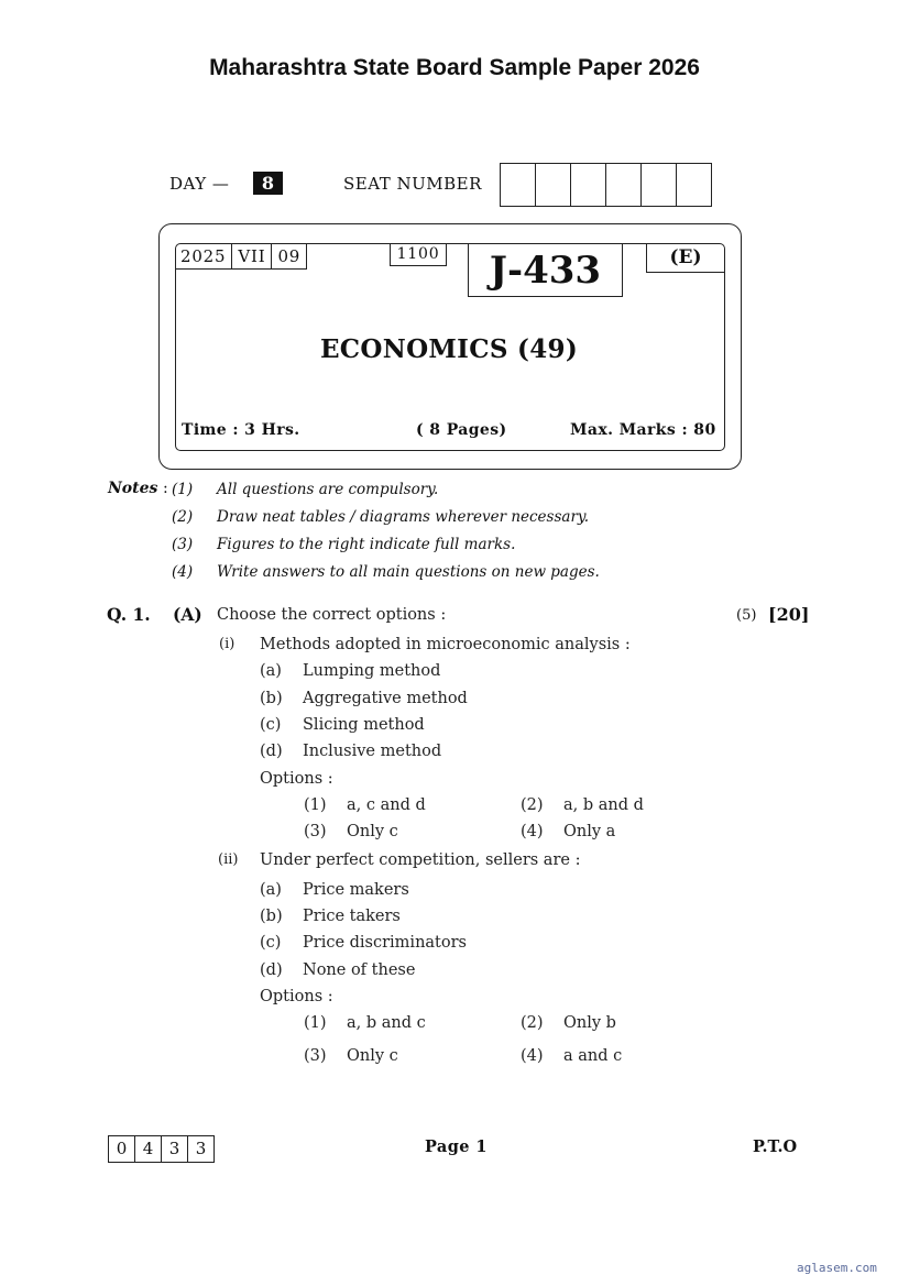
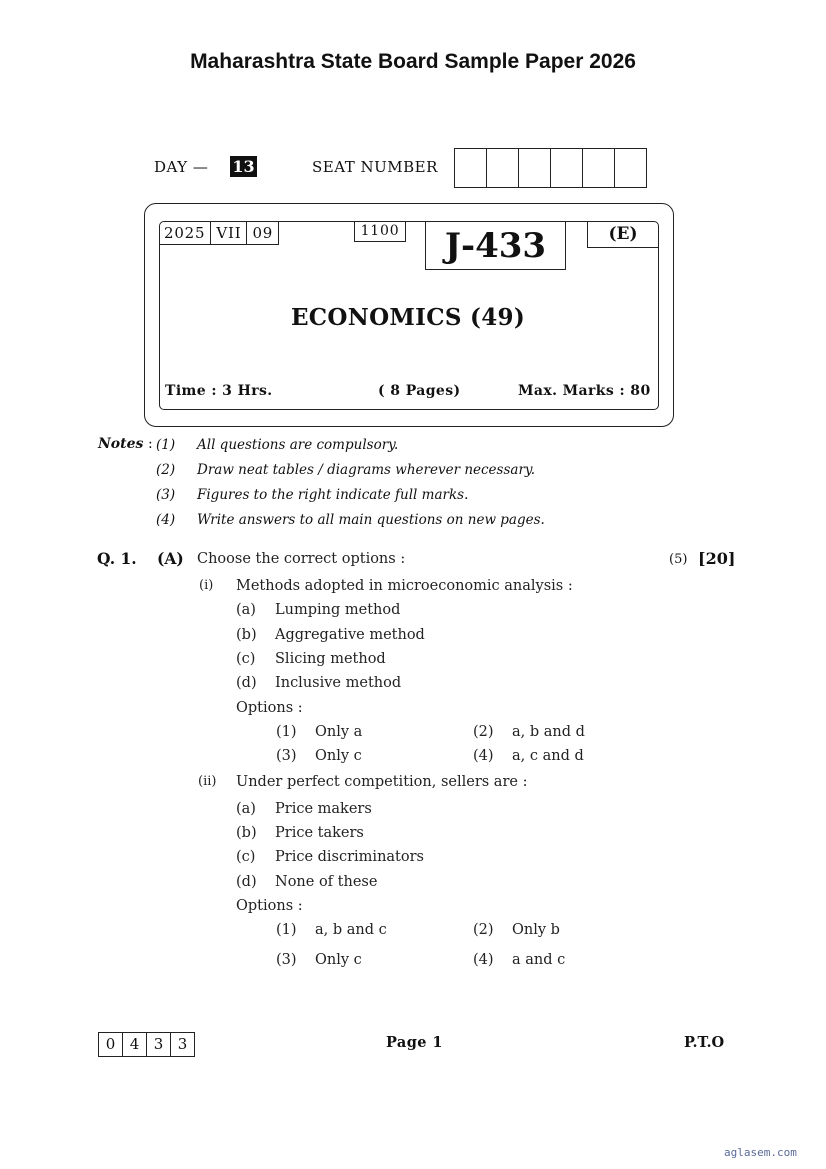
  Maharashtra State Board Sample Paper 2026
  DAY —
- 8
+ 13
  SEAT NUMBER
  2025
  VII
  09
  1100
  J-433
  (E)
  ECONOMICS (49)
  Time : 3 Hrs.
  ( 8 Pages)
  Max. Marks : 80
  Notes
  :
  (1)
  All questions are compulsory.
  (2)
  Draw neat tables / diagrams wherever necessary.
  (3)
  Figures to the right indicate full marks.
  (4)
  Write answers to all main questions on new pages.
  Q. 1.
  (A)
  Choose the correct options :
  (5)
  [20]
  (i)
  Methods adopted in microeconomic analysis :
  (a)
  Lumping method
  (b)
  Aggregative method
  (c)
  Slicing method
  (d)
  Inclusive method
  Options :
  (1)
- a, c and d
+ Only a
  (2)
  a, b and d
  (3)
  Only c
  (4)
- Only a
+ a, c and d
  (ii)
  Under perfect competition, sellers are :
  (a)
  Price makers
  (b)
  Price takers
  (c)
  Price discriminators
  (d)
  None of these
  Options :
  (1)
  a, b and c
  (2)
  Only b
  (3)
  Only c
  (4)
  a and c
  0
  4
  3
  3
  Page 1
  P.T.O
  aglasem.com
